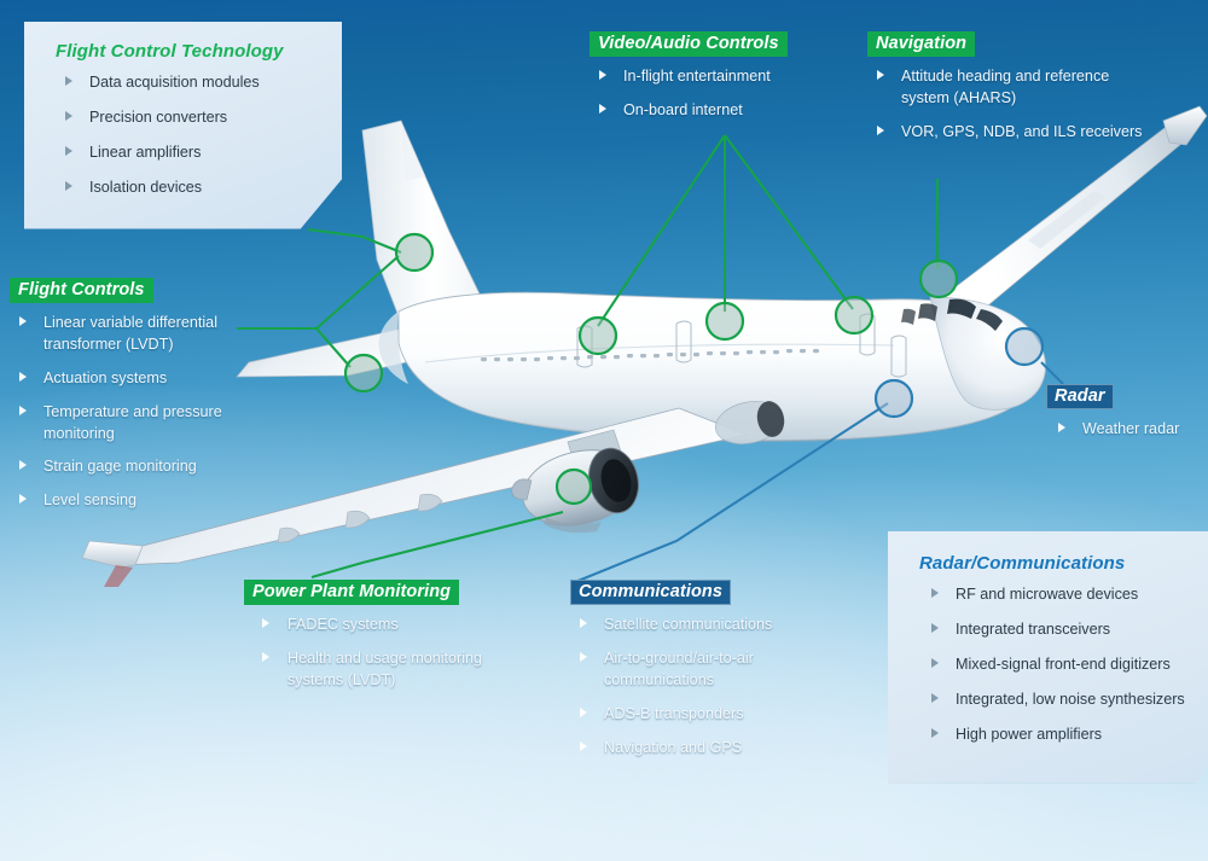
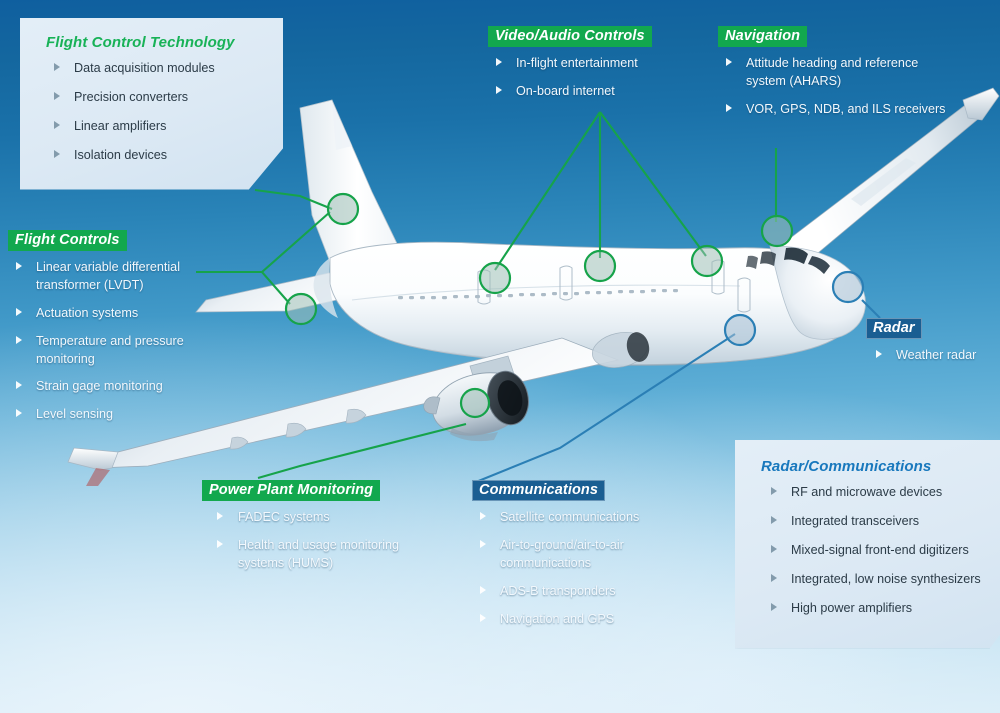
  Flight Control Technology
  Data acquisition modules
  Precision converters
  Linear amplifiers
  Isolation devices
  Video/Audio Controls
  In-flight entertainment
  On-board internet
  Navigation
  Attitude heading and reference system (AHARS)
  VOR, GPS, NDB, and ILS receivers
  Flight Controls
  Linear variable differential transformer (LVDT)
  Actuation systems
  Temperature and pressure monitoring
  Strain gage monitoring
  Level sensing
  Power Plant Monitoring
  FADEC systems
- Health and usage monitoring systems (LVDT)
+ Health and usage monitoring systems (HUMS)
  Communications
  Satellite communications
  Air-to-ground/air-to-air communications
  ADS-B transponders
  Navigation and GPS
  Radar
  Weather radar
  Radar/Communications
  RF and microwave devices
  Integrated transceivers
  Mixed-signal front-end digitizers
  Integrated, low noise synthesizers
  High power amplifiers
